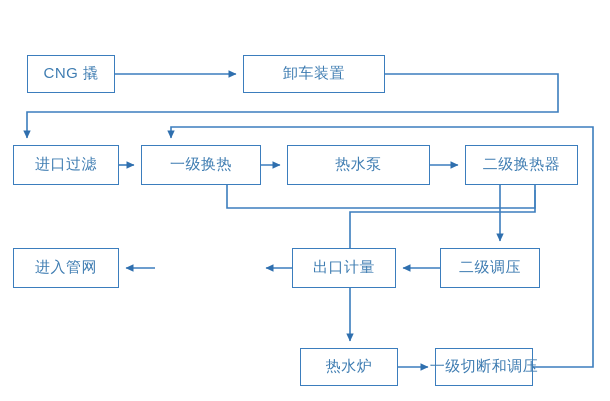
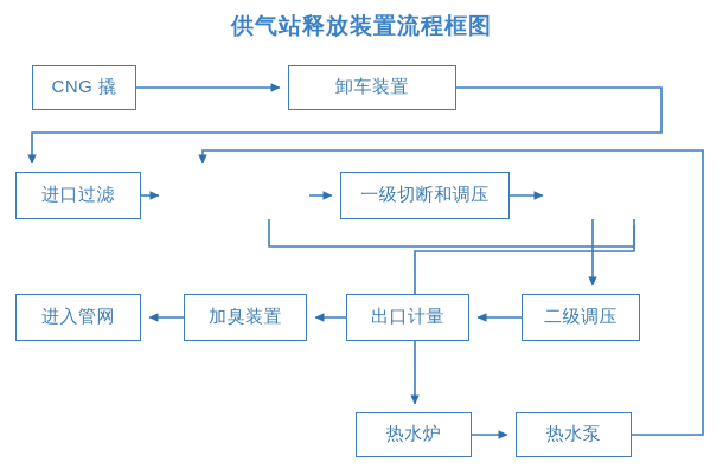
+ 供气站释放装置流程框图
  CNG 撬
  卸车装置
  进口过滤
- 一级换热
- 热水泵
+ 一级切断和调压
- 二级换热器
  进入管网
+ 加臭装置
  出口计量
  二级调压
  热水炉
- 一级切断和调压
+ 热水泵
